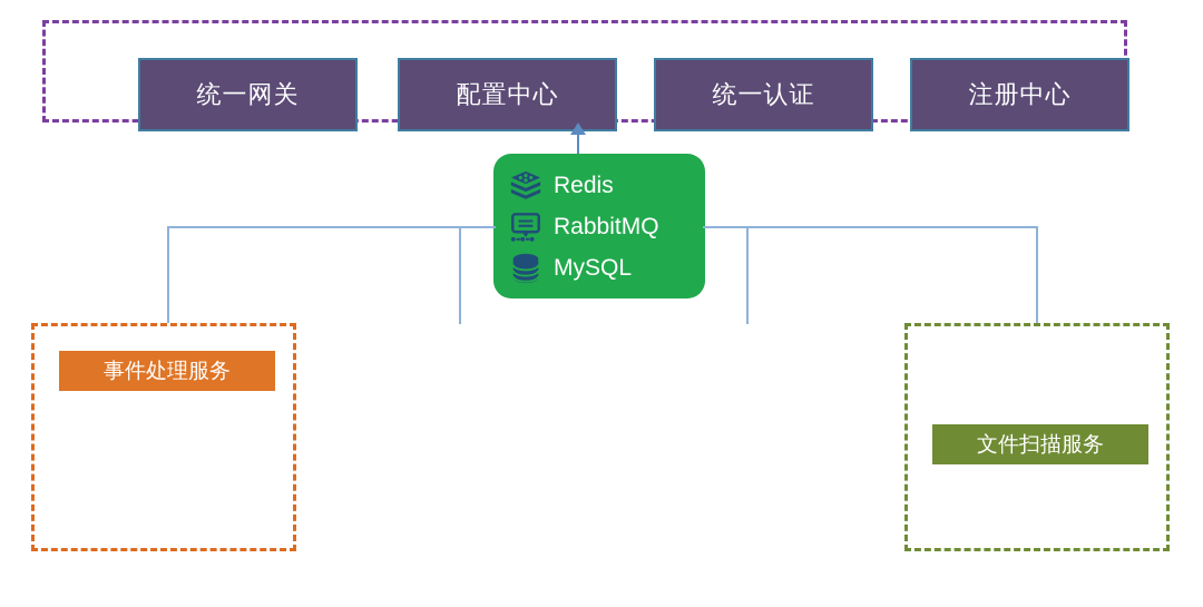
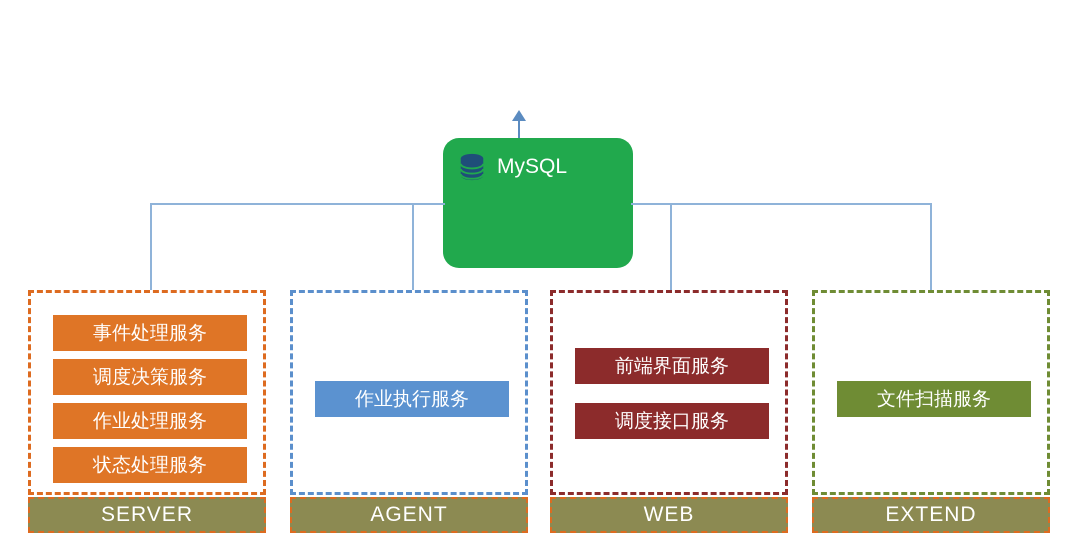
- 统一网关
- 配置中心
- 统一认证
- 注册中心
- Redis
- RabbitMQ
  MySQL
  事件处理服务
+ 调度决策服务
+ 作业处理服务
+ 状态处理服务
+ 作业执行服务
+ 前端界面服务
+ 调度接口服务
  文件扫描服务
+ SERVER
+ AGENT
+ WEB
+ EXTEND
